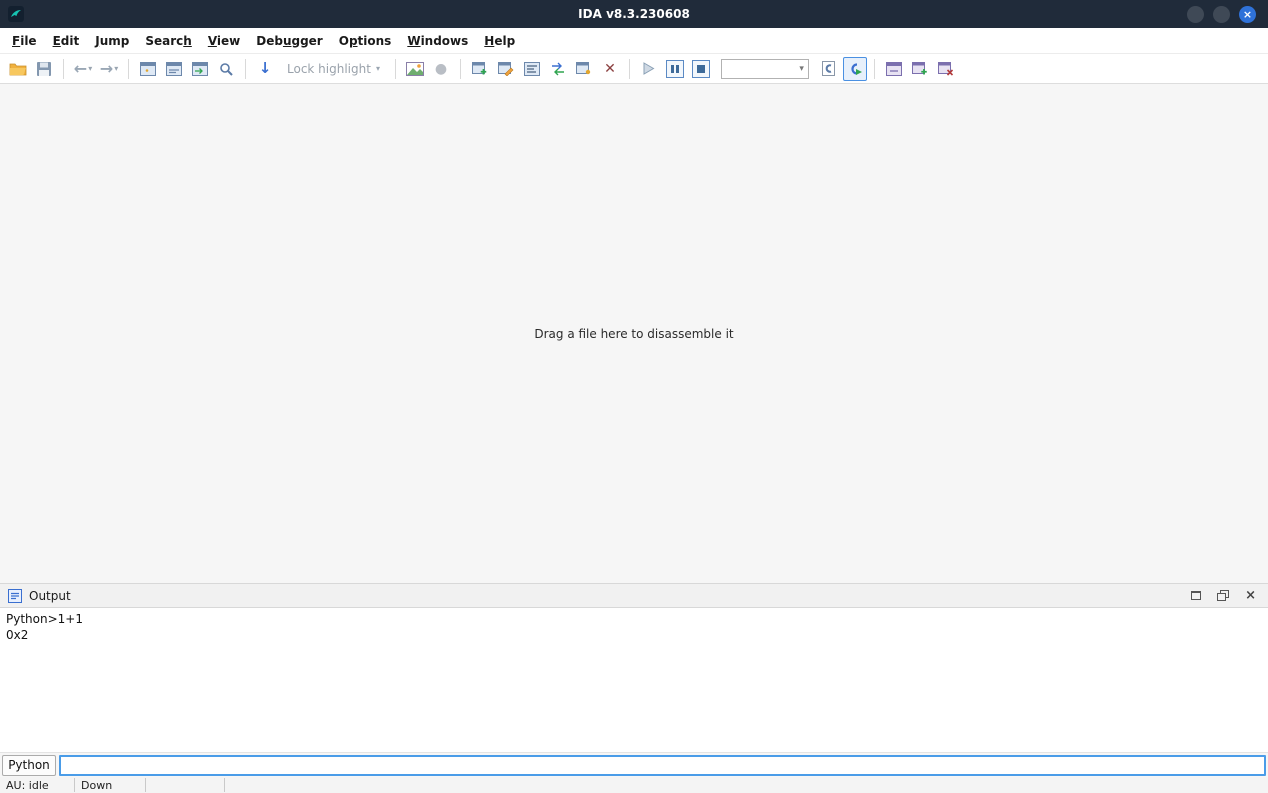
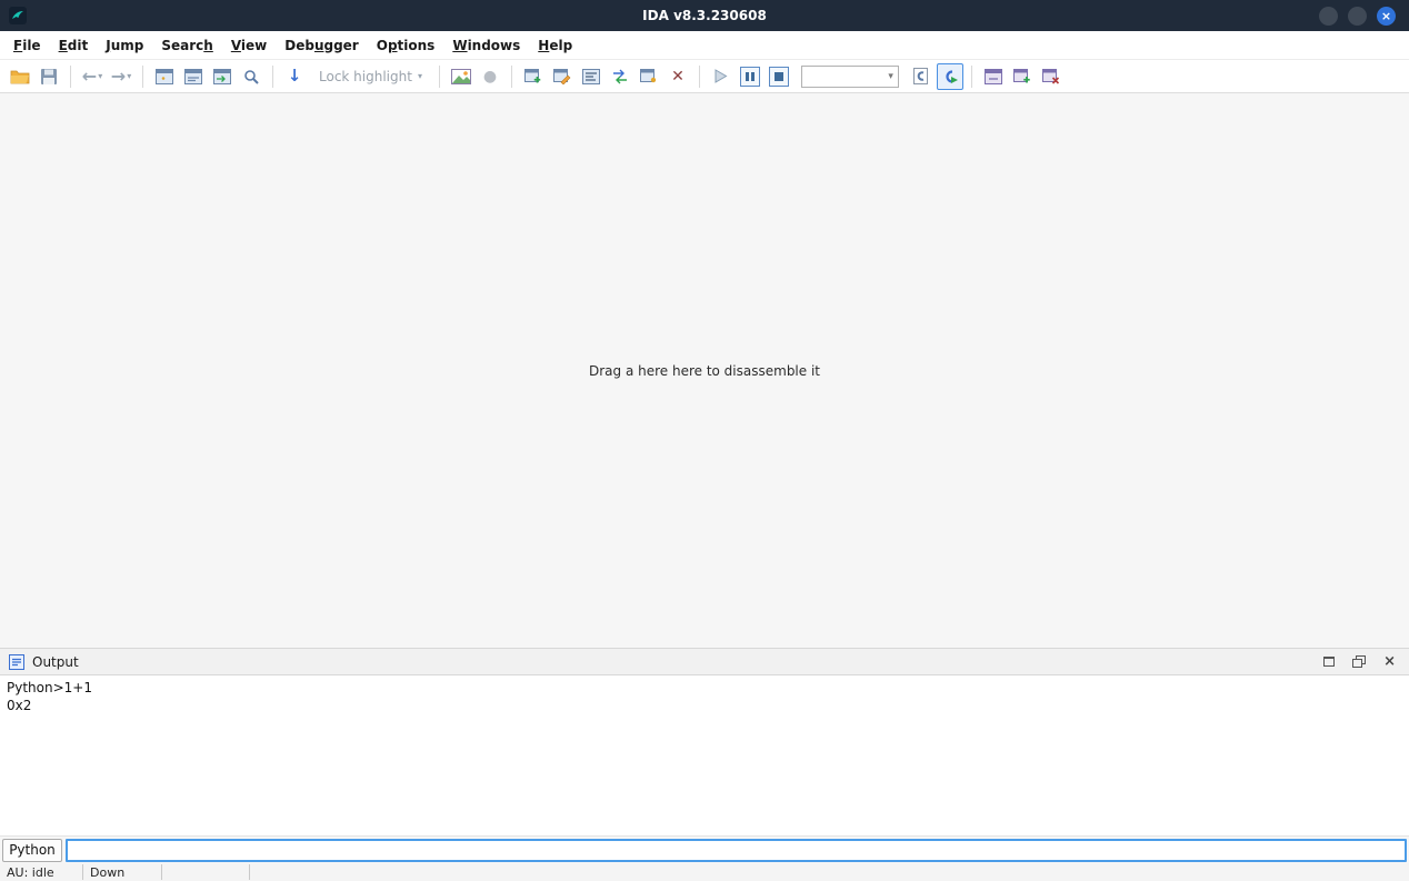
  IDA v8.3.230608
  ×
  File
  Edit
  Jump
  Search
  View
  Debugger
  Options
  Windows
  Help
  ←
  ▾
  →
  ▾
  ↓
  Lock highlight
  ▾
  ●
  ✕
  ▾
- Drag a file here to disassemble it
+ Drag a here here to disassemble it
  Output
  ×
  Python>1+1
  0x2
  Python
  AU: idle
  Down
